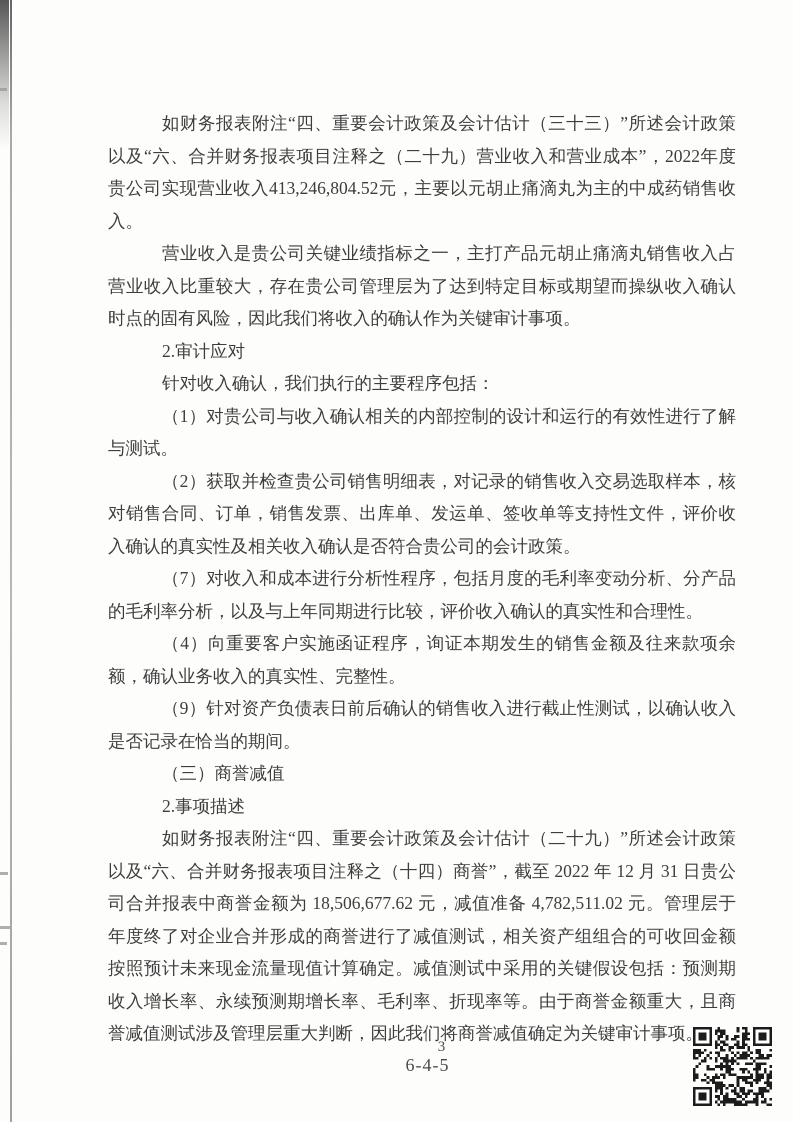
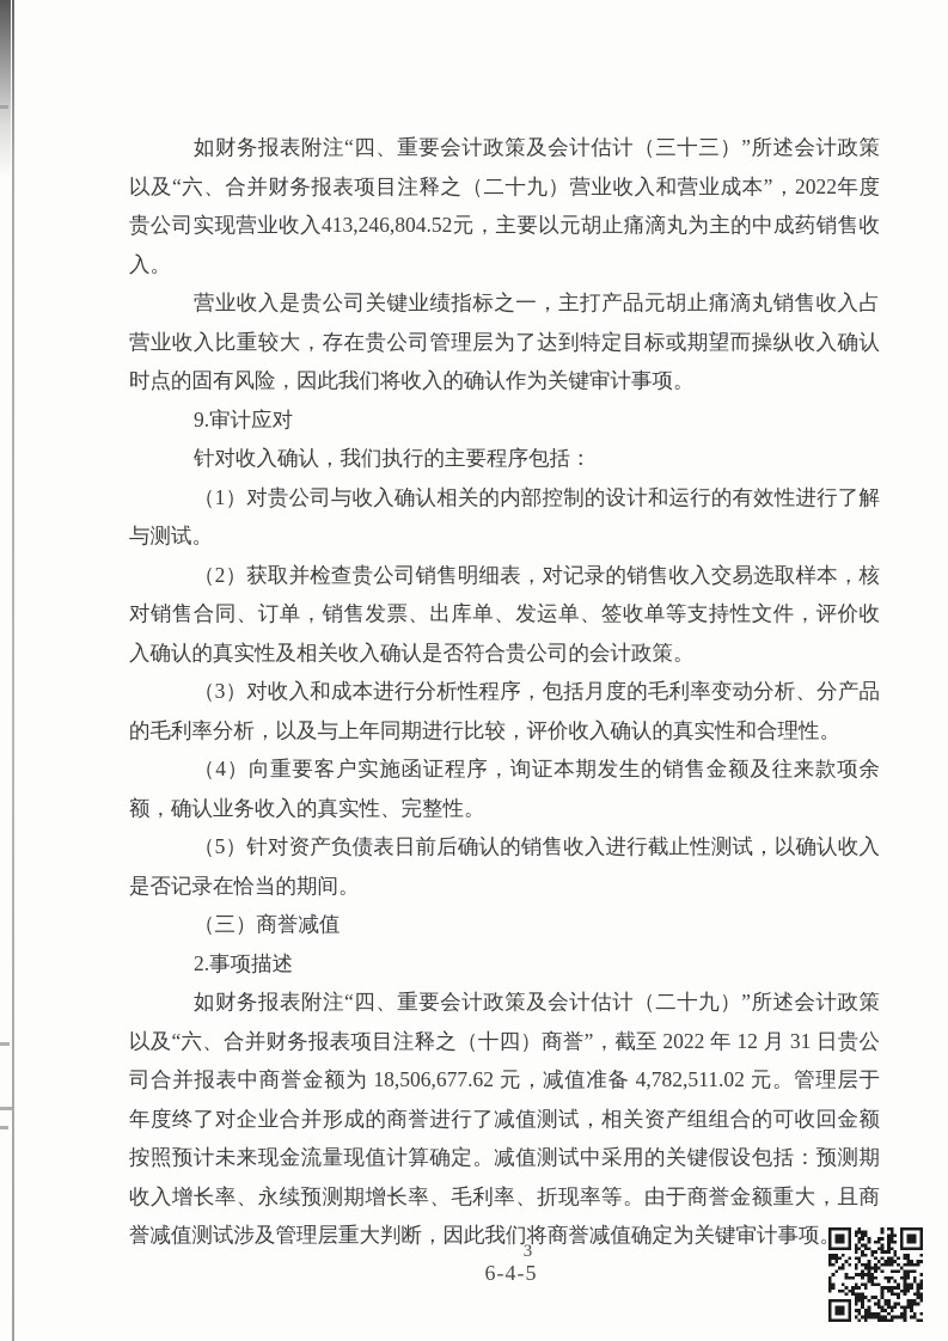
  如财务报表附注“四、重要会计政策及会计估计（三十三）”所述会计政策以及“六、合并财务报表项目注释之（二十九）营业收入和营业成本”，2022年度贵公司实现营业收入413,246,804.52元，主要以元胡止痛滴丸为主的中成药销售收入。
  营业收入是贵公司关键业绩指标之一，主打产品元胡止痛滴丸销售收入占营业收入比重较大，存在贵公司管理层为了达到特定目标或期望而操纵收入确认时点的固有风险，因此我们将收入的确认作为关键审计事项。
- 2.审计应对
+ 9.审计应对
  针对收入确认，我们执行的主要程序包括：
  （1）对贵公司与收入确认相关的内部控制的设计和运行的有效性进行了解与测试。
  （2）获取并检查贵公司销售明细表，对记录的销售收入交易选取样本，核对销售合同、订单，销售发票、出库单、发运单、签收单等支持性文件，评价收入确认的真实性及相关收入确认是否符合贵公司的会计政策。
- （7）对收入和成本进行分析性程序，包括月度的毛利率变动分析、分产品的毛利率分析，以及与上年同期进行比较，评价收入确认的真实性和合理性。
+ （3）对收入和成本进行分析性程序，包括月度的毛利率变动分析、分产品的毛利率分析，以及与上年同期进行比较，评价收入确认的真实性和合理性。
  （4）向重要客户实施函证程序，询证本期发生的销售金额及往来款项余额，确认业务收入的真实性、完整性。
- （9）针对资产负债表日前后确认的销售收入进行截止性测试，以确认收入是否记录在恰当的期间。
+ （5）针对资产负债表日前后确认的销售收入进行截止性测试，以确认收入是否记录在恰当的期间。
  （三）商誉减值
  2.事项描述
  如财务报表附注“四、重要会计政策及会计估计（二十九）”所述会计政策以及“六、合并财务报表项目注释之（十四）商誉”，截至 2022 年 12 月 31 日贵公司合并报表中商誉金额为 18,506,677.62 元，减值准备 4,782,511.02 元。管理层于年度终了对企业合并形成的商誉进行了减值测试，相关资产组组合的可收回金额按照预计未来现金流量现值计算确定。减值测试中采用的关键假设包括：预测期收入增长率、永续预测期增长率、毛利率、折现率等。由于商誉金额重大，且商誉减值测试涉及管理层重大判断，因此我们将商誉减值确定为关键审计事项
  3
  6-4-5
